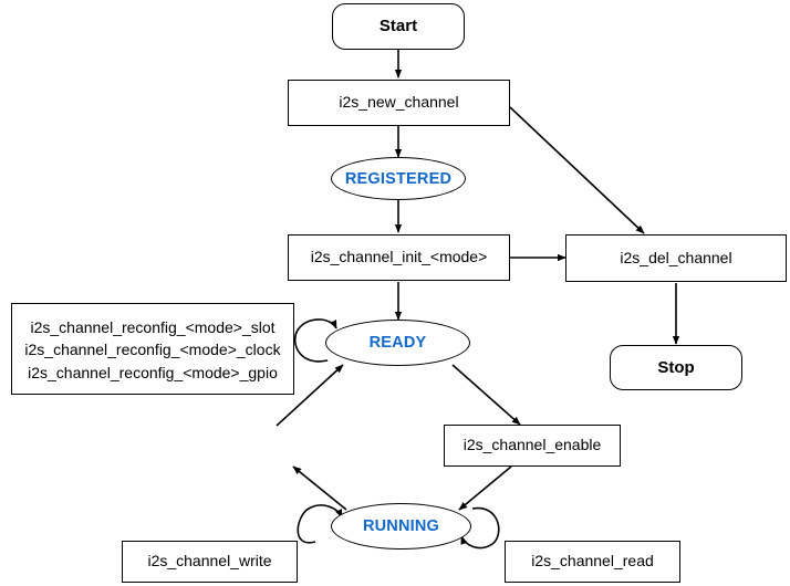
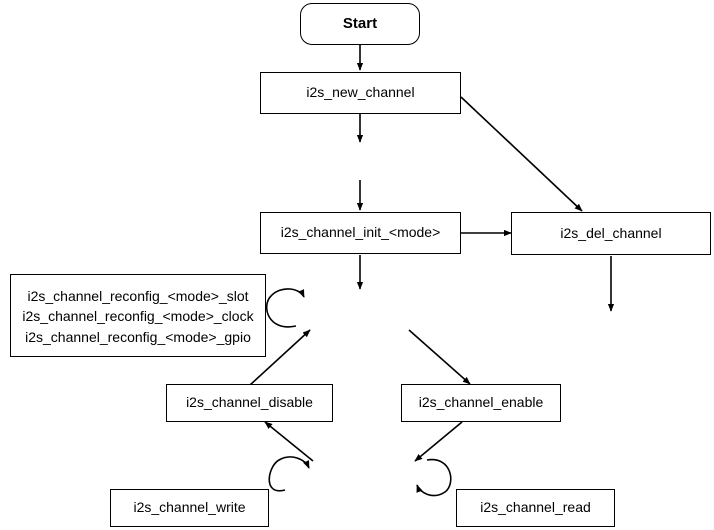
  Start
  i2s_new_channel
- REGISTERED
  i2s_channel_init_<mode>
  i2s_del_channel
- Stop
- READY
  i2s_channel_reconfig_<mode>_slot
  i2s_channel_reconfig_<mode>_clock
  i2s_channel_reconfig_<mode>_gpio
+ i2s_channel_disable
  i2s_channel_enable
- RUNNING
  i2s_channel_write
  i2s_channel_read
